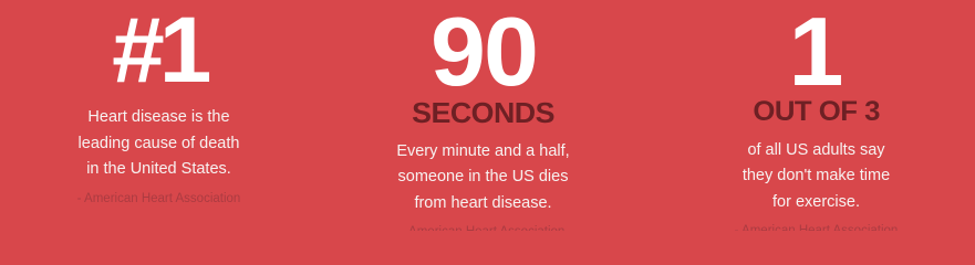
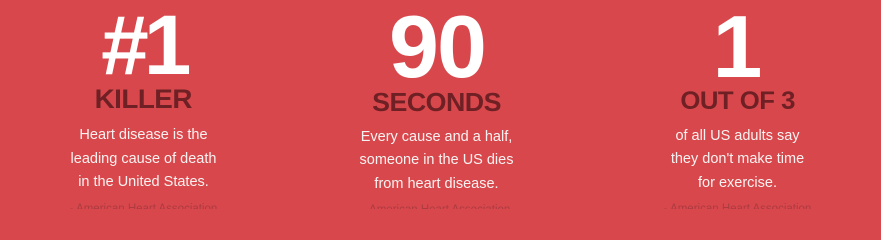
  #1
+ KILLER
  Heart disease is the
  leading cause of death
  in the United States.
  - American Heart Association
  90
  SECONDS
- Every minute and a half,
+ Every cause and a half,
  someone in the US dies
  from heart disease.
  1
  OUT OF 3
  of all US adults say
  they don't make time
  for exercise.
